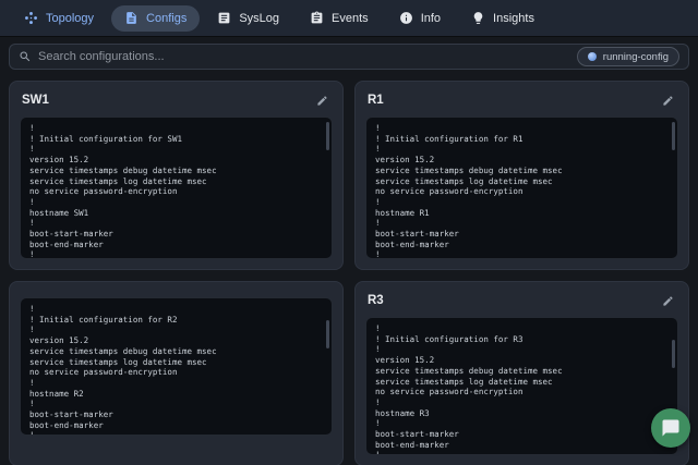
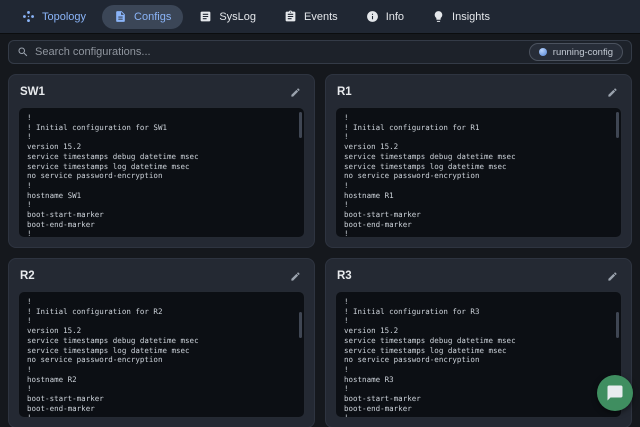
  Topology
  Configs
  SysLog
  Events
  Info
  Insights
  Search configurations...
  running-config
  SW1
  !
  ! Initial configuration for SW1
  !
  version 15.2
  service timestamps debug datetime msec
  service timestamps log datetime msec
  no service password-encryption
  !
  hostname SW1
  !
  boot-start-marker
  boot-end-marker
  !
  R1
  !
  ! Initial configuration for R1
  !
  version 15.2
  service timestamps debug datetime msec
  service timestamps log datetime msec
  no service password-encryption
  !
  hostname R1
  !
  boot-start-marker
  boot-end-marker
  !
+ R2
  !
  ! Initial configuration for R2
  !
  version 15.2
  service timestamps debug datetime msec
  service timestamps log datetime msec
  no service password-encryption
  !
  hostname R2
  !
  boot-start-marker
  boot-end-marker
  R3
  !
  ! Initial configuration for R3
  !
  version 15.2
  service timestamps debug datetime msec
  service timestamps log datetime msec
  no service password-encryption
  !
  hostname R3
  !
  boot-start-marker
  boot-end-marker
